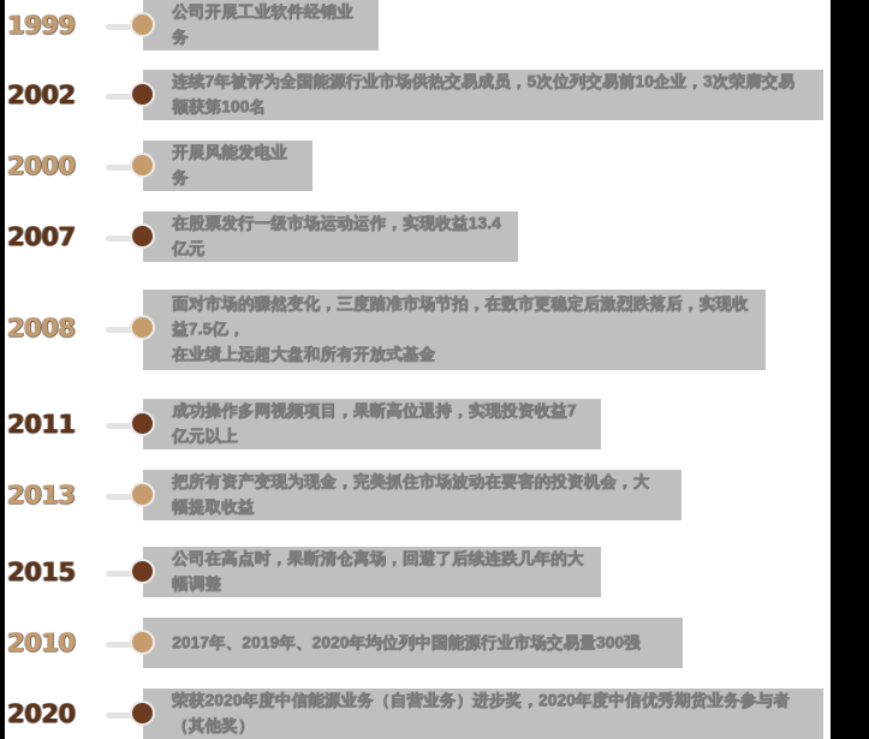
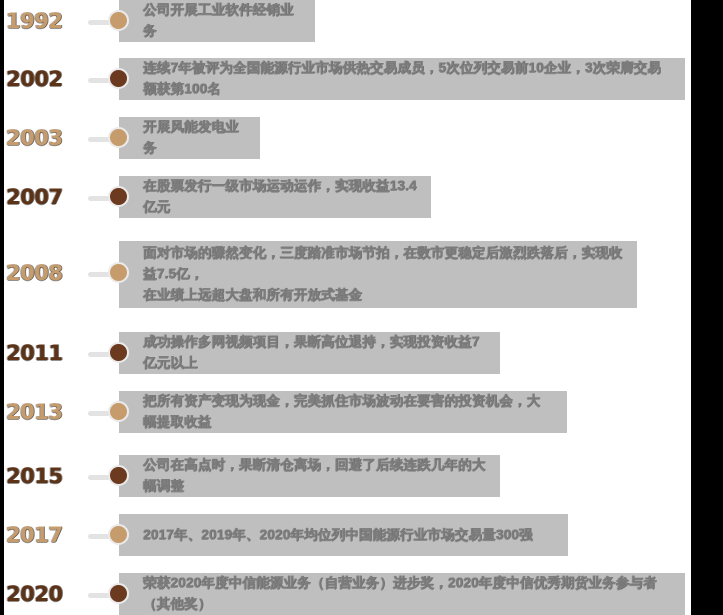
  公司开展工业软件经销业务
- 1999
+ 1992
  连续7年被评为全国能源行业市场供热交易成员，5次位列交易前10企业，3次荣膺交易额获第100名
  2002
  开展风能发电业务
- 2000
+ 2003
  在股票发行一级市场运动运作，实现收益13.4亿元
  2007
  面对市场的骤然变化，三度踏准市场节拍，在数市更稳定后激烈跌落后，实现收益7.5亿，
  在业绩上远超大盘和所有开放式基金
  2008
  成功操作多网视频项目，果断高位退持，实现投资收益7亿元以上
  2011
  把所有资产变现为现金，完美抓住市场波动在要害的投资机会，大幅提取收益
  2013
  公司在高点时，果断清仓离场，回避了后续连跌几年的大幅调整
  2015
  2017年、2019年、2020年均位列中国能源行业市场交易量300强
- 2010
+ 2017
  荣获2020年度中信能源业务（自营业务）进步奖，2020年度中信优秀期货业务参与者（其他奖）
  2020
